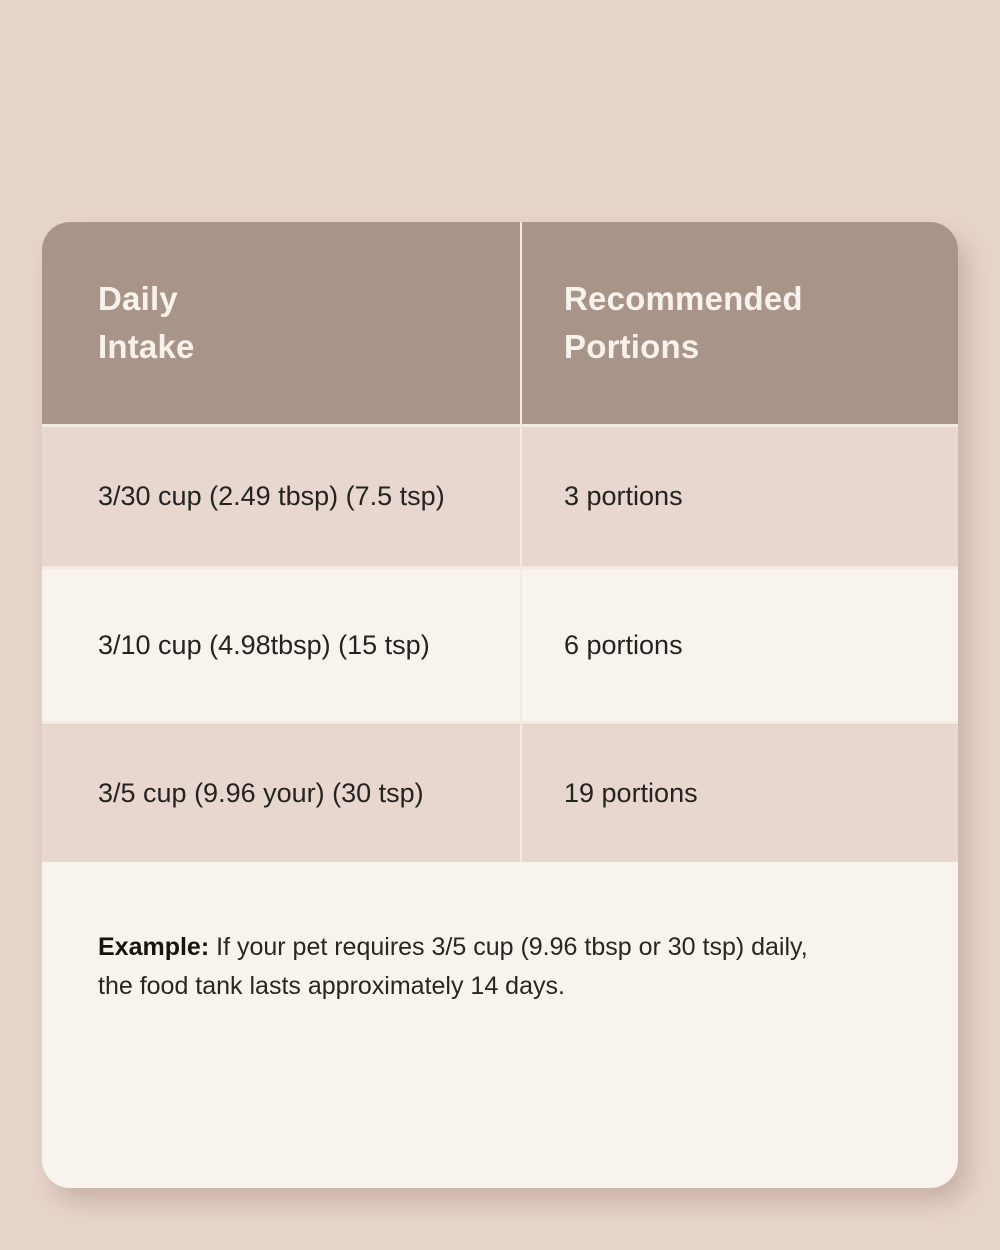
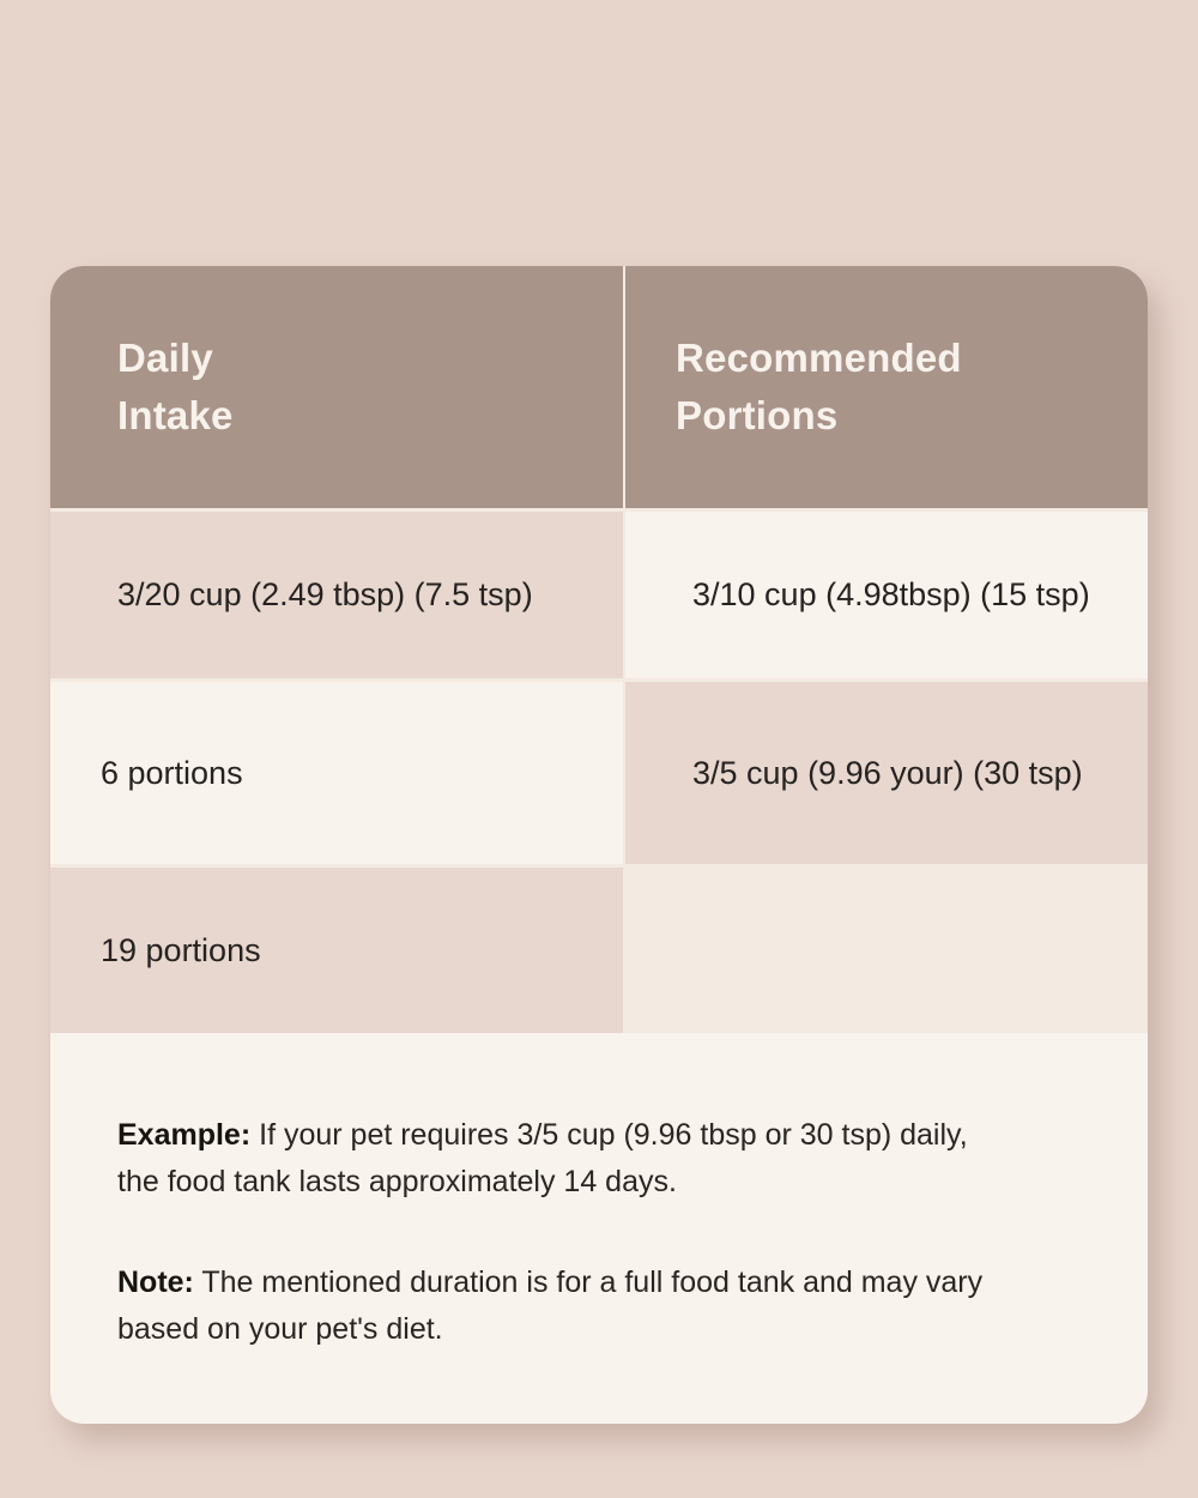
  Daily
  Intake
  Recommended
  Portions
- 3/30 cup (2.49 tbsp) (7.5 tsp)
+ 3/20 cup (2.49 tbsp) (7.5 tsp)
- 3 portions
  3/10 cup (4.98tbsp) (15 tsp)
  6 portions
  3/5 cup (9.96 your) (30 tsp)
  19 portions
  Example: If your pet requires 3/5 cup (9.96 tbsp or 30 tsp) daily,
  the food tank lasts approximately 14 days.
+ Note: The mentioned duration is for a full food tank and may vary
+ based on your pet's diet.
